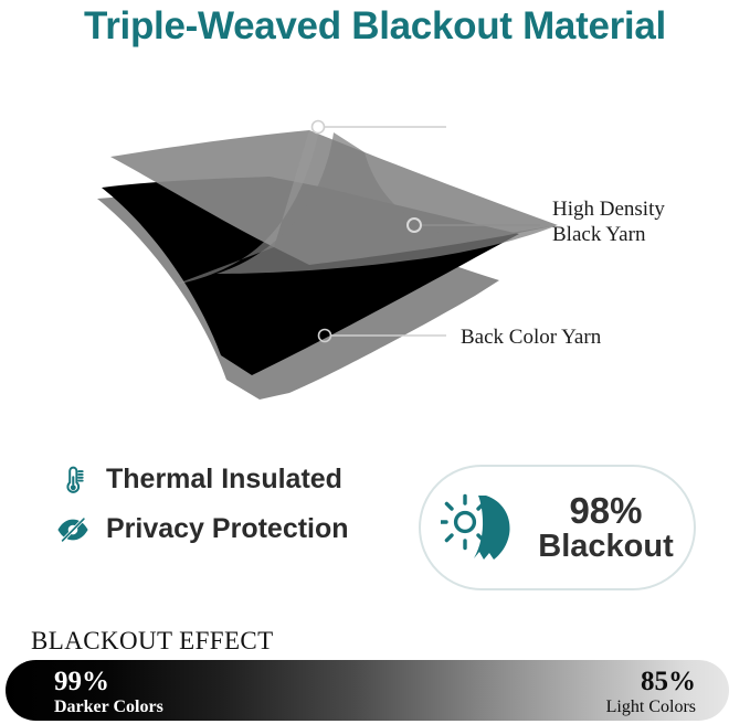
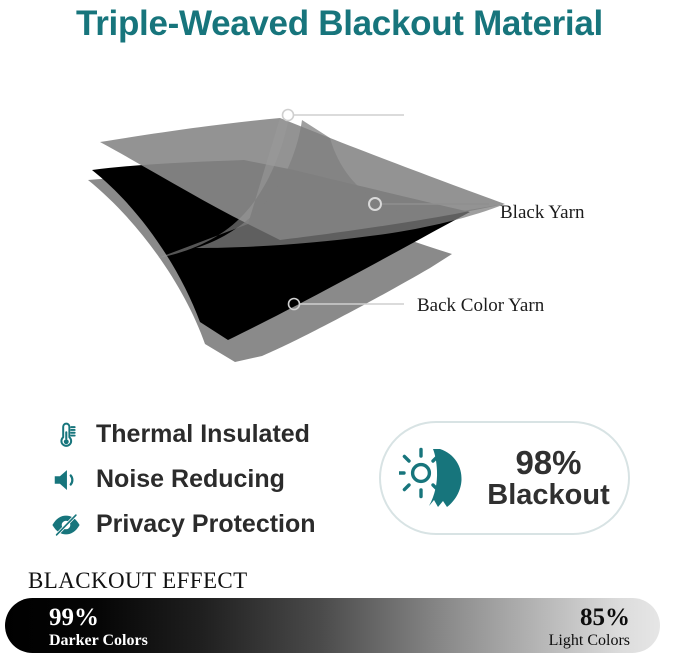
  Triple-Weaved Blackout Material
- High Density
  Black Yarn
  Back Color Yarn
  Thermal Insulated
+ Noise Reducing
  Privacy Protection
  98%
  Blackout
  BLACKOUT EFFECT
  99%
  Darker Colors
  85%
  Light Colors
